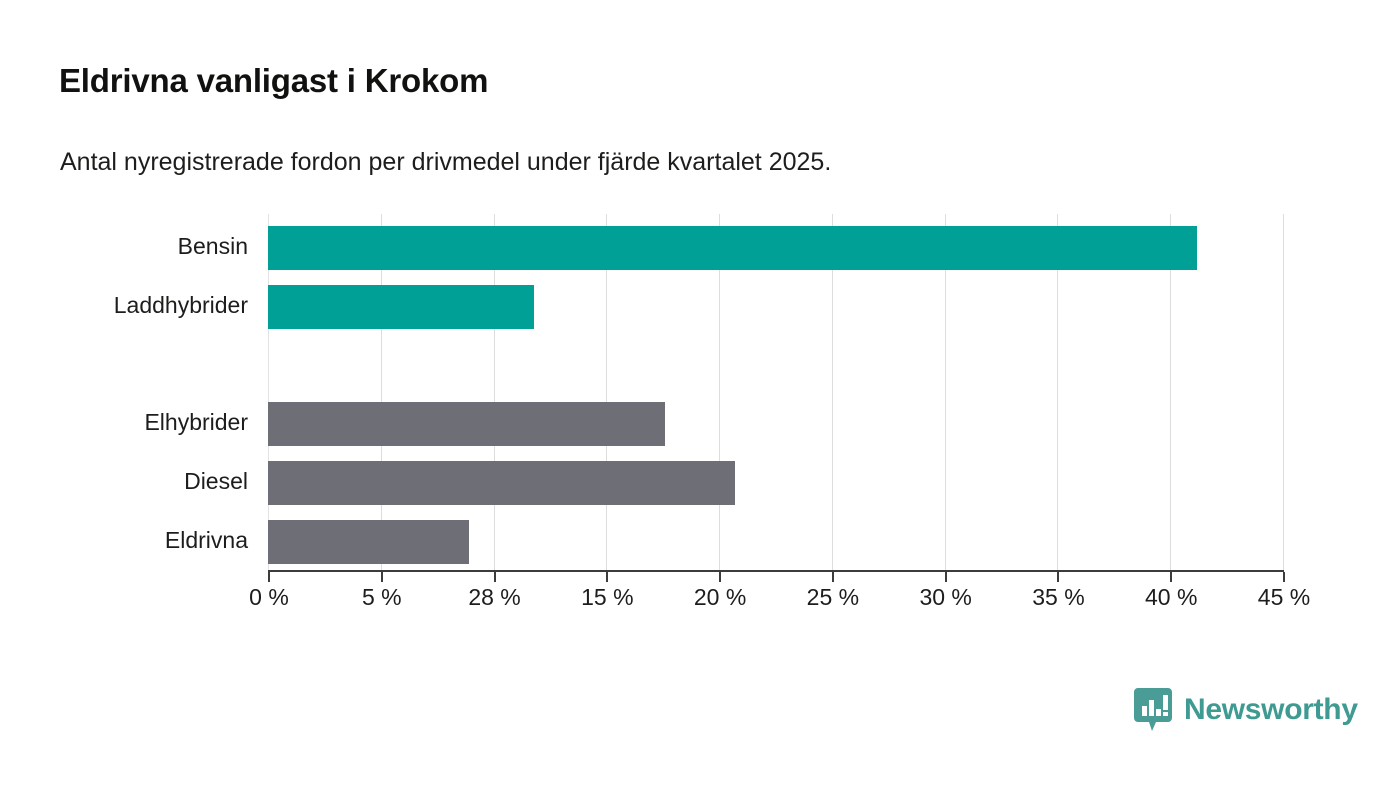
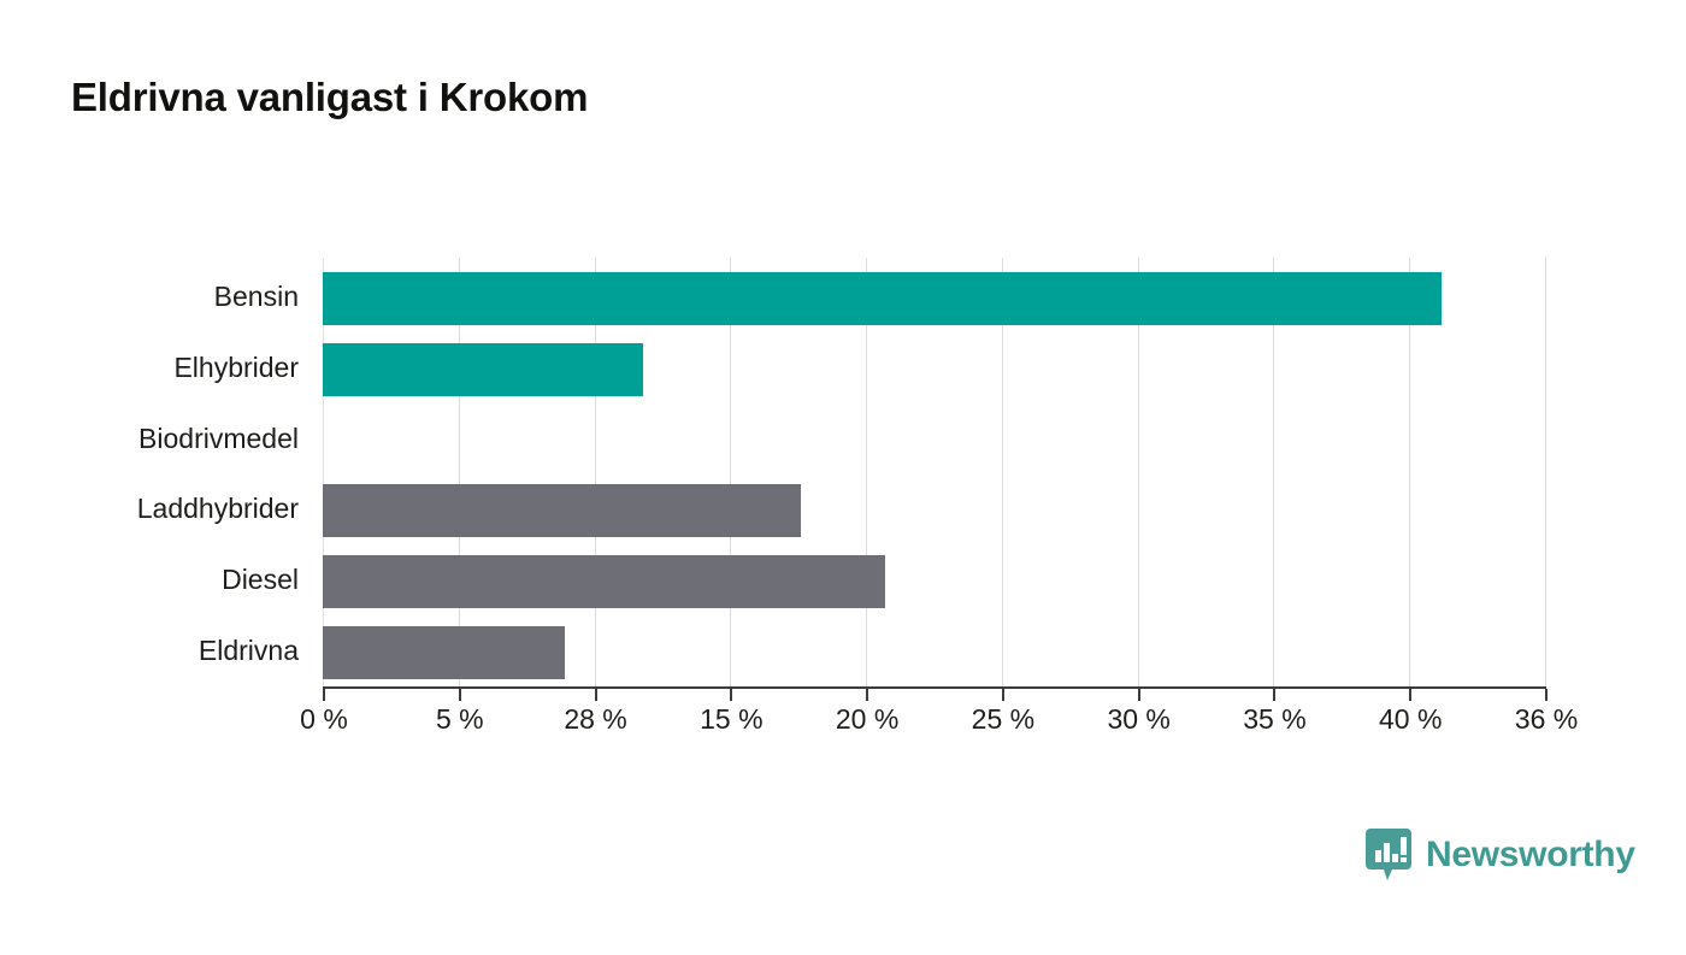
  Eldrivna vanligast i Krokom
- Antal nyregistrerade fordon per drivmedel under fjärde kvartalet 2025.
  0 %
  5 %
  28 %
  15 %
  20 %
  25 %
  30 %
  35 %
  40 %
- 45 %
+ 36 %
  Bensin
- Laddhybrider
+ Elhybrider
+ Biodrivmedel
- Elhybrider
+ Laddhybrider
  Diesel
  Eldrivna
  Newsworthy
